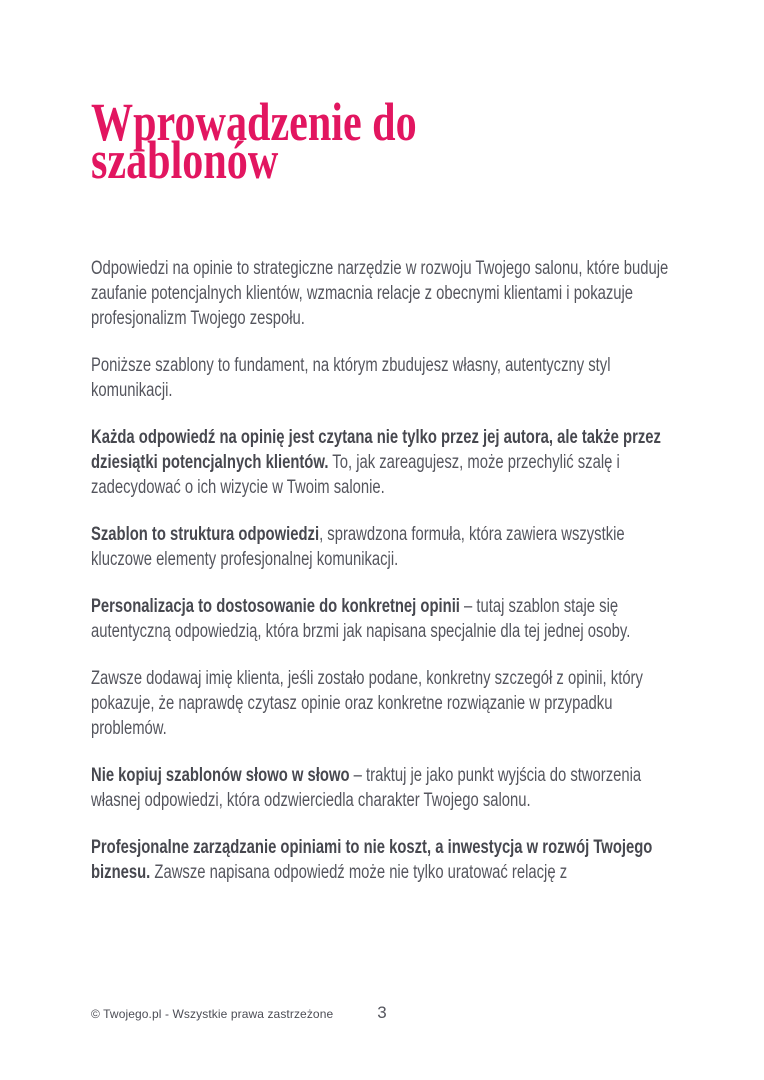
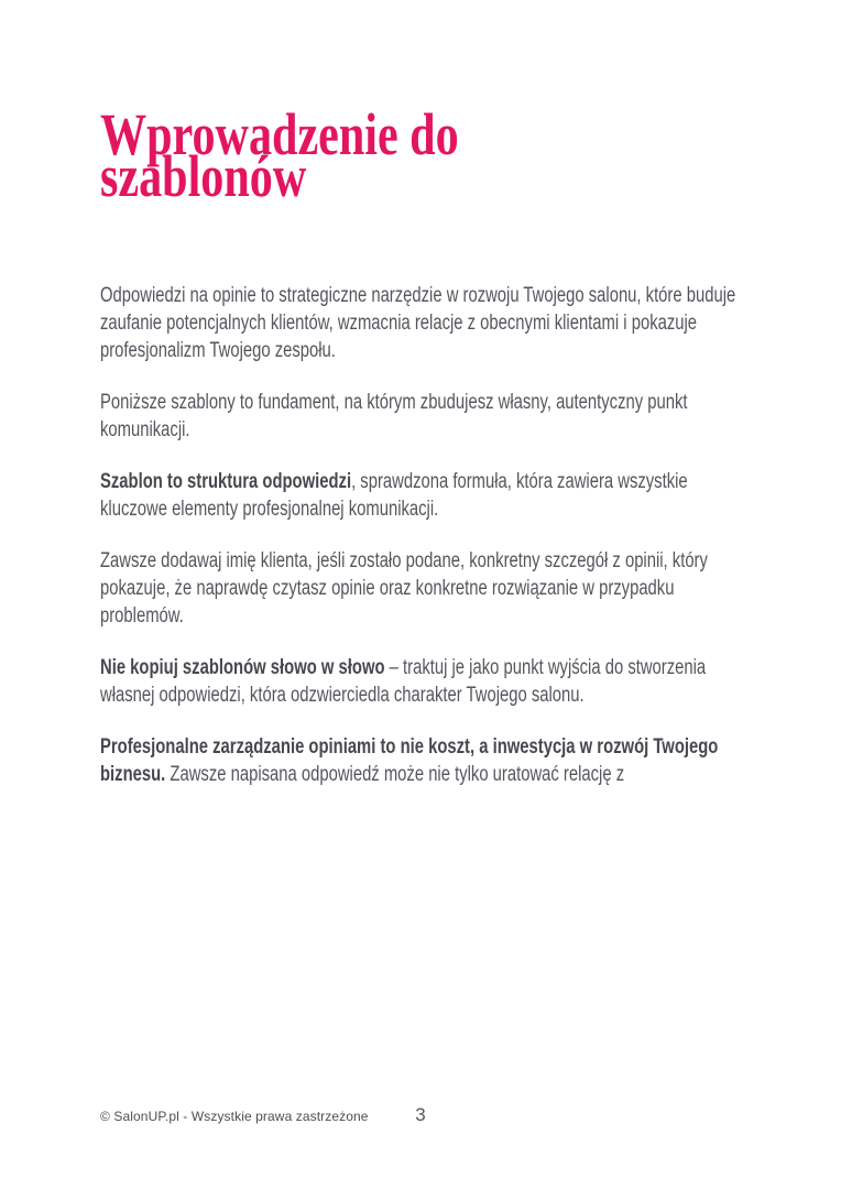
  Wprowadzenie do szablonów
  Odpowiedzi na opinie to strategiczne narzędzie w rozwoju Twojego salonu, które buduje zaufanie potencjalnych klientów, wzmacnia relacje z obecnymi klientami i pokazuje profesjonalizm Twojego zespołu.
- Poniższe szablony to fundament, na którym zbudujesz własny, autentyczny styl komunikacji.
+ Poniższe szablony to fundament, na którym zbudujesz własny, autentyczny punkt komunikacji.
- Każda odpowiedź na opinię jest czytana nie tylko przez jej autora, ale także przez dziesiątki potencjalnych klientów. To, jak zareagujesz, może przechylić szalę i zadecydować o ich wizycie w Twoim salonie.
  Szablon to struktura odpowiedzi, sprawdzona formuła, która zawiera wszystkie kluczowe elementy profesjonalnej komunikacji.
- Personalizacja to dostosowanie do konkretnej opinii – tutaj szablon staje się autentyczną odpowiedzią, która brzmi jak napisana specjalnie dla tej jednej osoby.
  Zawsze dodawaj imię klienta, jeśli zostało podane, konkretny szczegół z opinii, który pokazuje, że naprawdę czytasz opinie oraz konkretne rozwiązanie w przypadku problemów.
  Nie kopiuj szablonów słowo w słowo – traktuj je jako punkt wyjścia do stworzenia własnej odpowiedzi, która odzwierciedla charakter Twojego salonu.
  Profesjonalne zarządzanie opiniami to nie koszt, a inwestycja w rozwój Twojego biznesu. Zawsze napisana odpowiedź może nie tylko uratować relację z
- © Twojego.pl - Wszystkie prawa zastrzeżone
+ © SalonUP.pl - Wszystkie prawa zastrzeżone
  3
